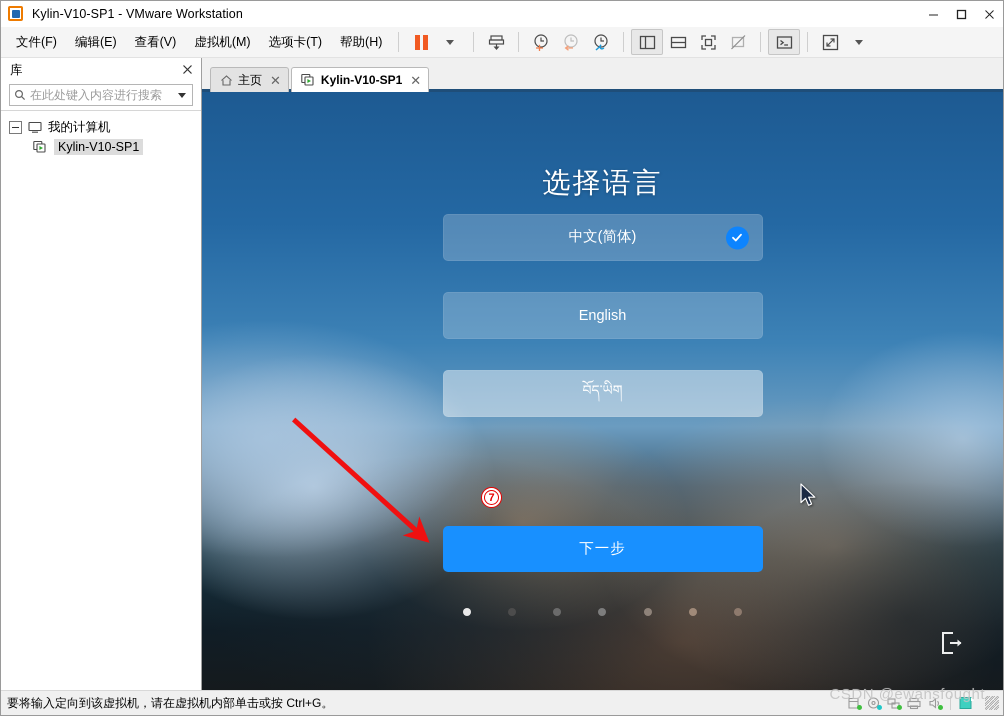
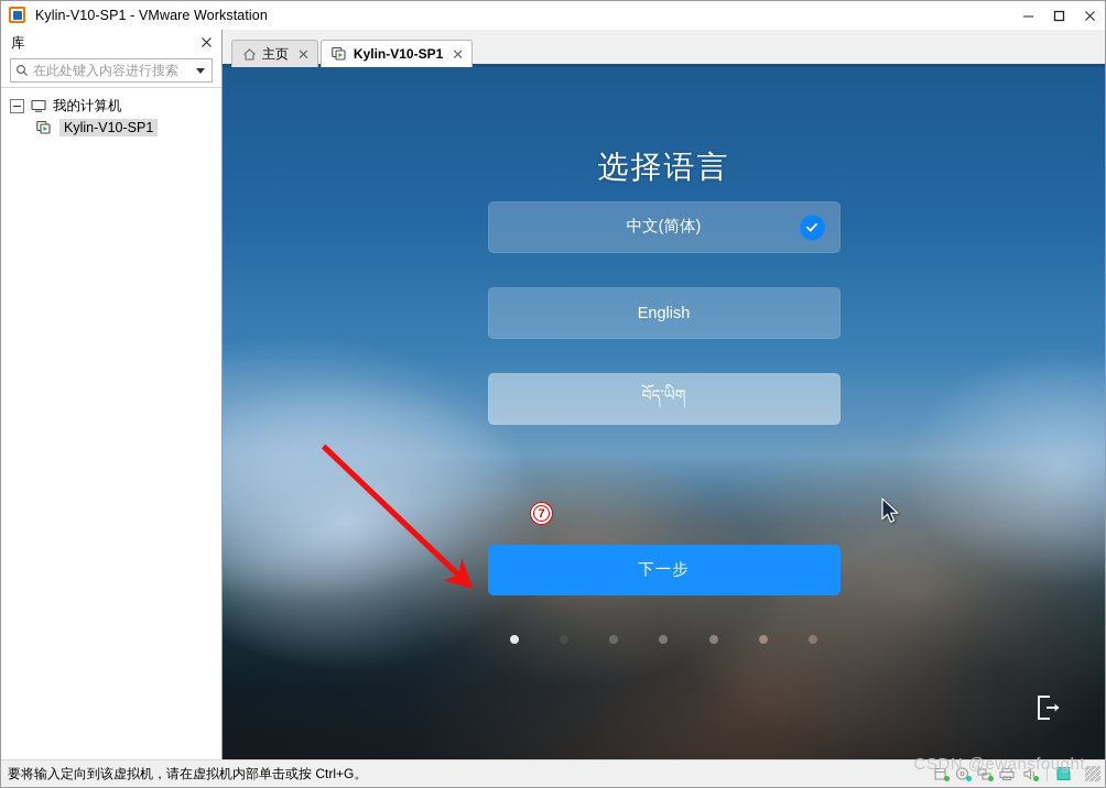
  Kylin-V10-SP1 - VMware Workstation
- 文件(F)
- 编辑(E)
- 查看(V)
- 虚拟机(M)
- 选项卡(T)
- 帮助(H)
  库
  在此处键入内容进行搜索
  我的计算机
  Kylin-V10-SP1
  主页
  ✕
  Kylin-V10-SP1
  ✕
  选择语言
  中文(简体)
  English
  བོད་ཡིག
  下一步
  7
  要将输入定向到该虚拟机，请在虚拟机内部单击或按 Ctrl+G。
  CSDN @ewansfought
